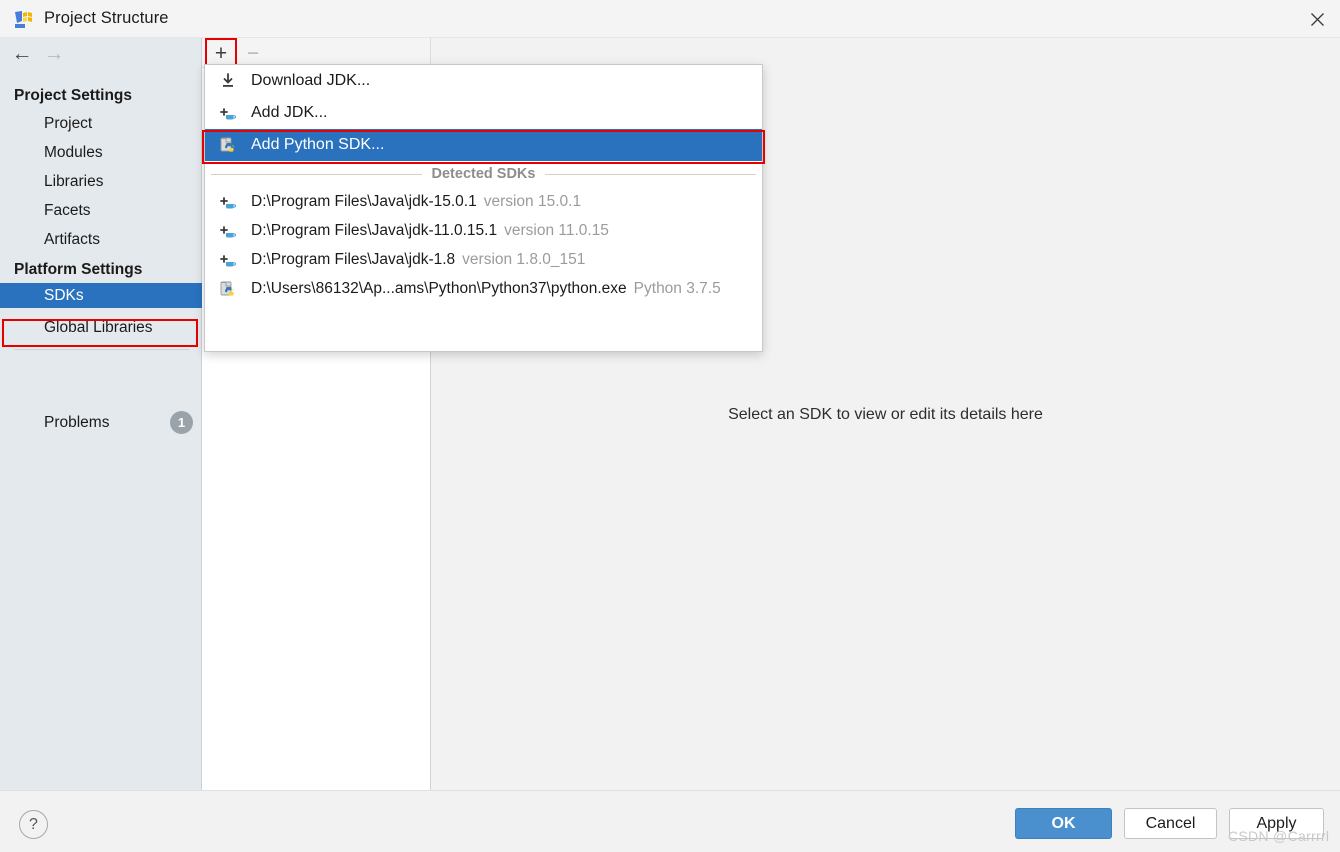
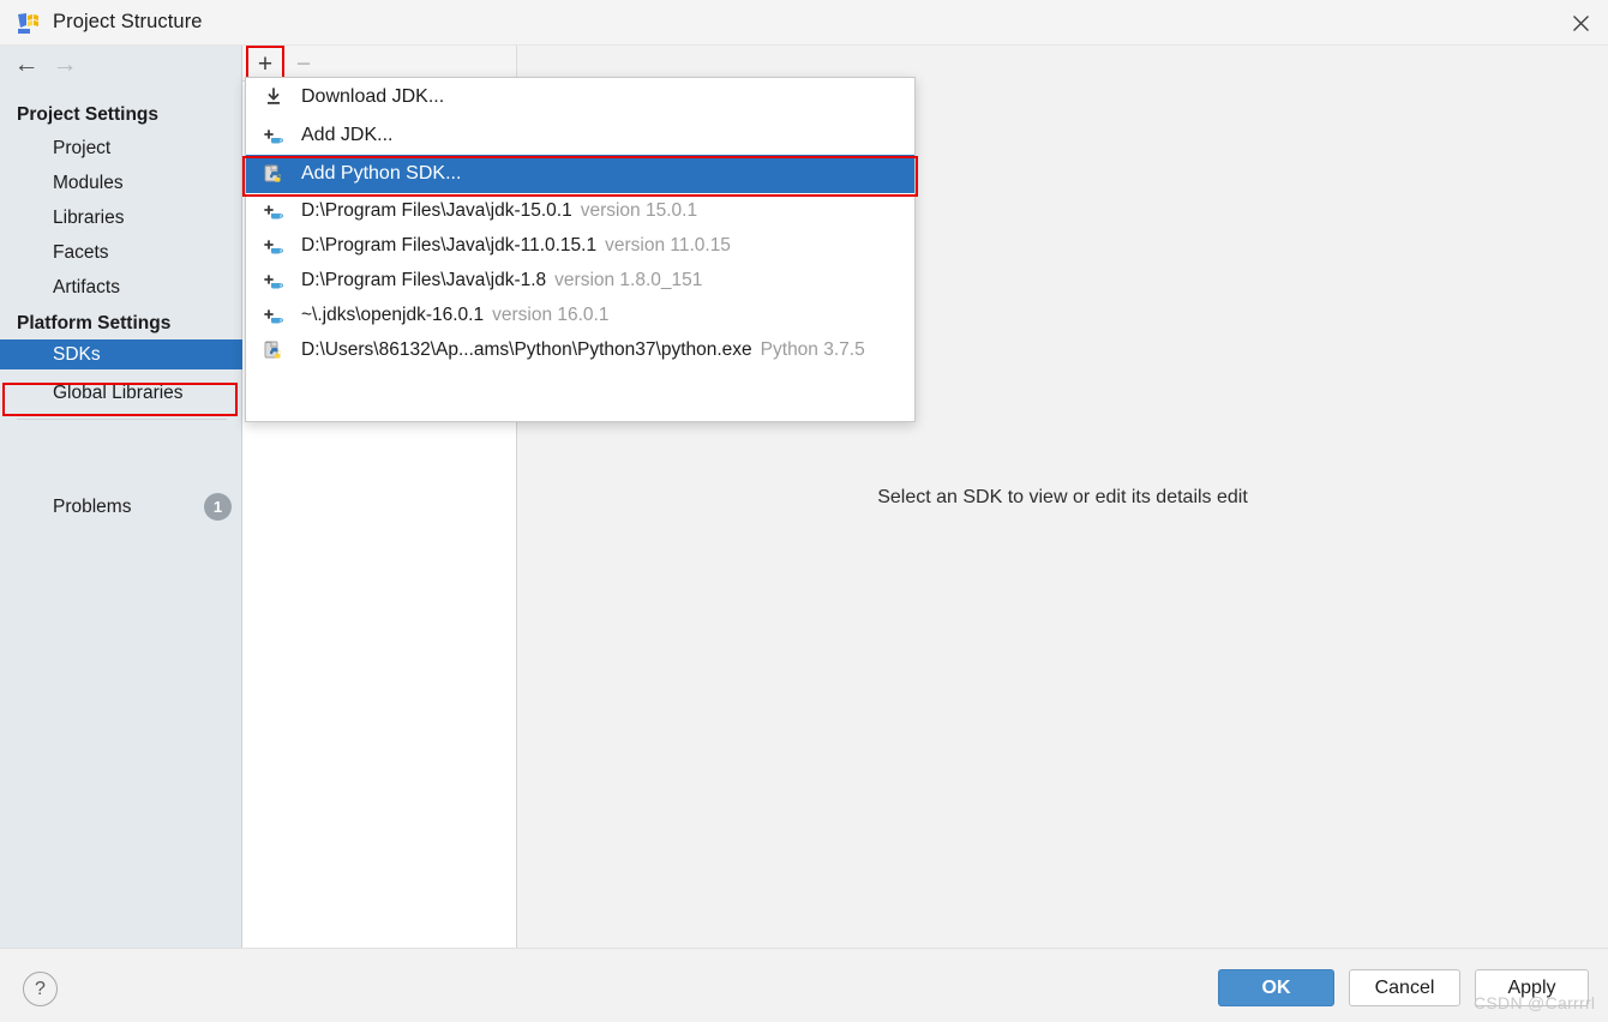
  Project Structure
  ←
  →
  Project Settings
  Project
  Modules
  Libraries
  Facets
  Artifacts
  Platform Settings
  SDKs
  Global Libraries
  Problems
  1
  +
  −
- Select an SDK to view or edit its details here
+ Select an SDK to view or edit its details edit
  Download JDK...
  Add JDK...
  Add Python SDK...
- Detected SDKs
  D:\Program Files\Java\jdk-15.0.1
  version 15.0.1
  D:\Program Files\Java\jdk-11.0.15.1
  version 11.0.15
  D:\Program Files\Java\jdk-1.8
  version 1.8.0_151
+ ~\.jdks\openjdk-16.0.1
+ version 16.0.1
  D:\Users\86132\Ap...ams\Python\Python37\python.exe
  Python 3.7.5
  ?
  OK
  Cancel
  Apply
  CSDN @Carrrrl
